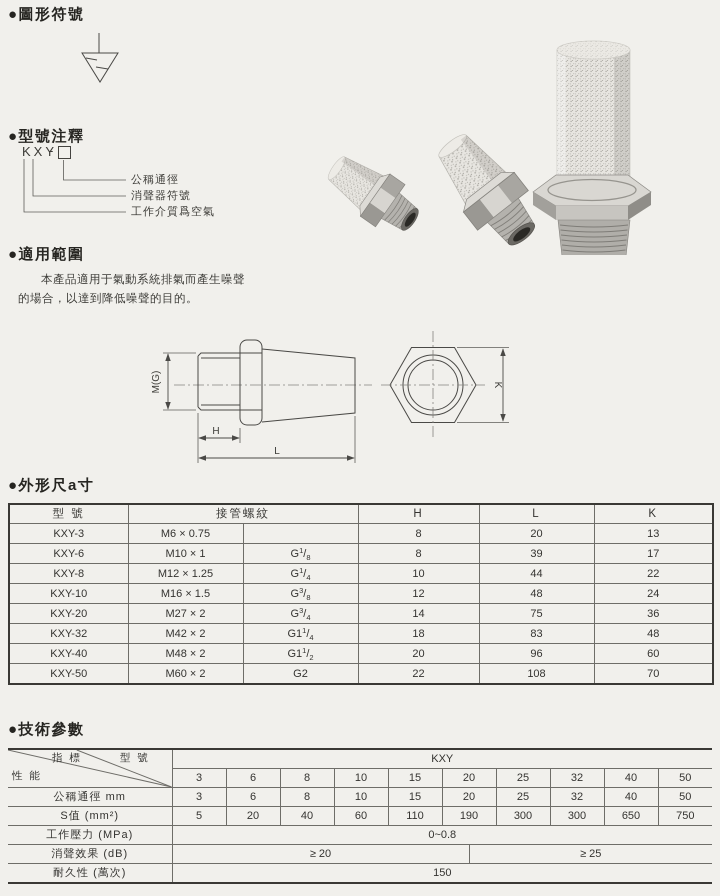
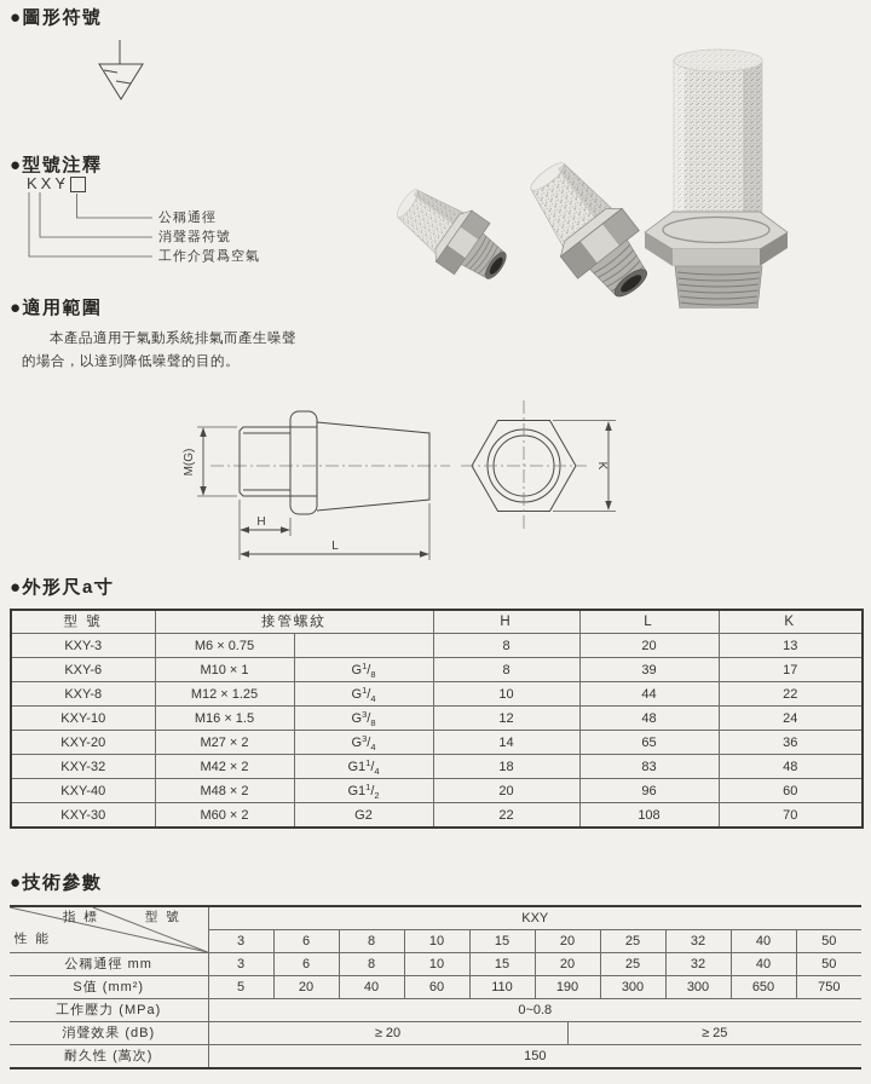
  ●圖形符號
  ●型號注釋
  KXY
  -
  公稱通徑
  消聲器符號
  工作介質爲空氣
  ●適用範圍
  本產品適用于氣動系統排氣而產生噪聲
  的場合，以達到降低噪聲的目的。
  H
  L
  ●外形尺a寸
  型 號	接管螺紋	H	L	K
  KXY-3	M6 × 0.75		8	20	13
  KXY-6	M10 × 1	G1/8	8	39	17
  KXY-8	M12 × 1.25	G1/4	10	44	22
  KXY-10	M16 × 1.5	G3/8	12	48	24
- KXY-20	M27 × 2	G3/4	14	75	36
+ KXY-20	M27 × 2	G3/4	14	65	36
  KXY-32	M42 × 2	G11/4	18	83	48
  KXY-40	M48 × 2	G11/2	20	96	60
- KXY-50	M60 × 2	G2	22	108	70
+ KXY-30	M60 × 2	G2	22	108	70
  ●技術參數
  指 標 型 號 性 能	KXY
  3	6	8	10	15	20	25	32	40	50
  公稱通徑 mm	3	6	8	10	15	20	25	32	40	50
  S值 (mm²)	5	20	40	60	110	190	300	300	650	750
  工作壓力 (MPa)	0~0.8
  消聲效果 (dB)	≥ 20	≥ 25
  耐久性 (萬次)	150
